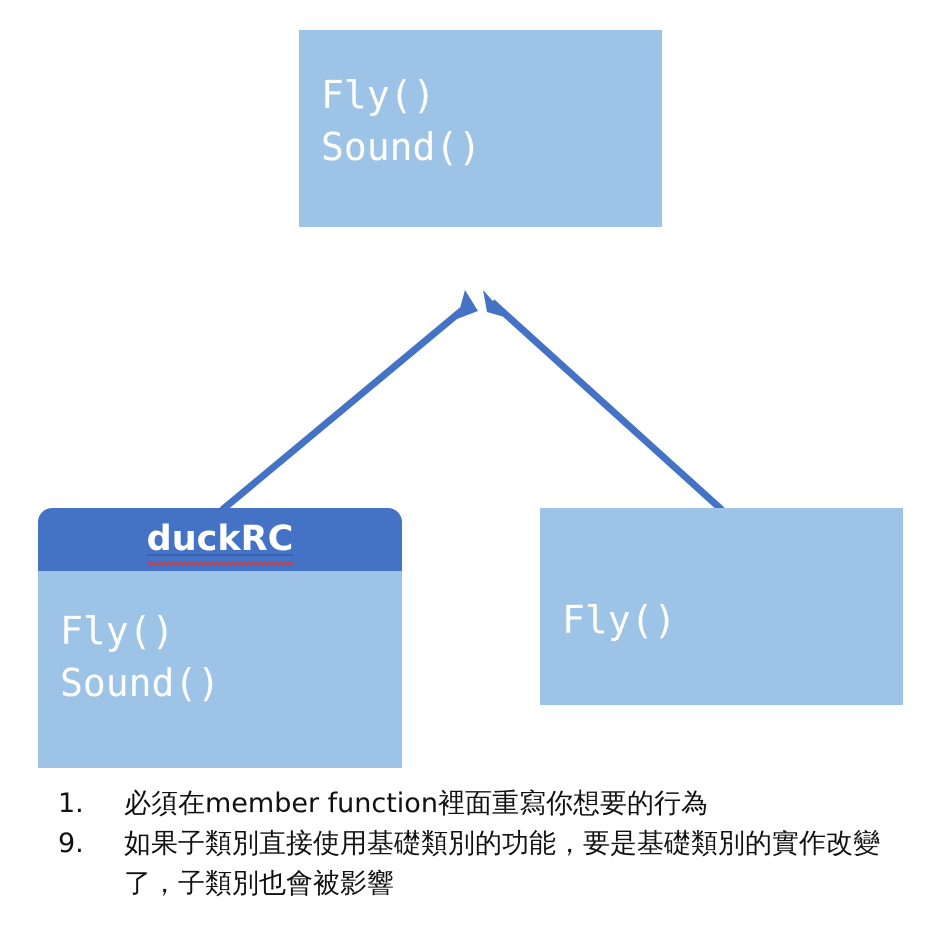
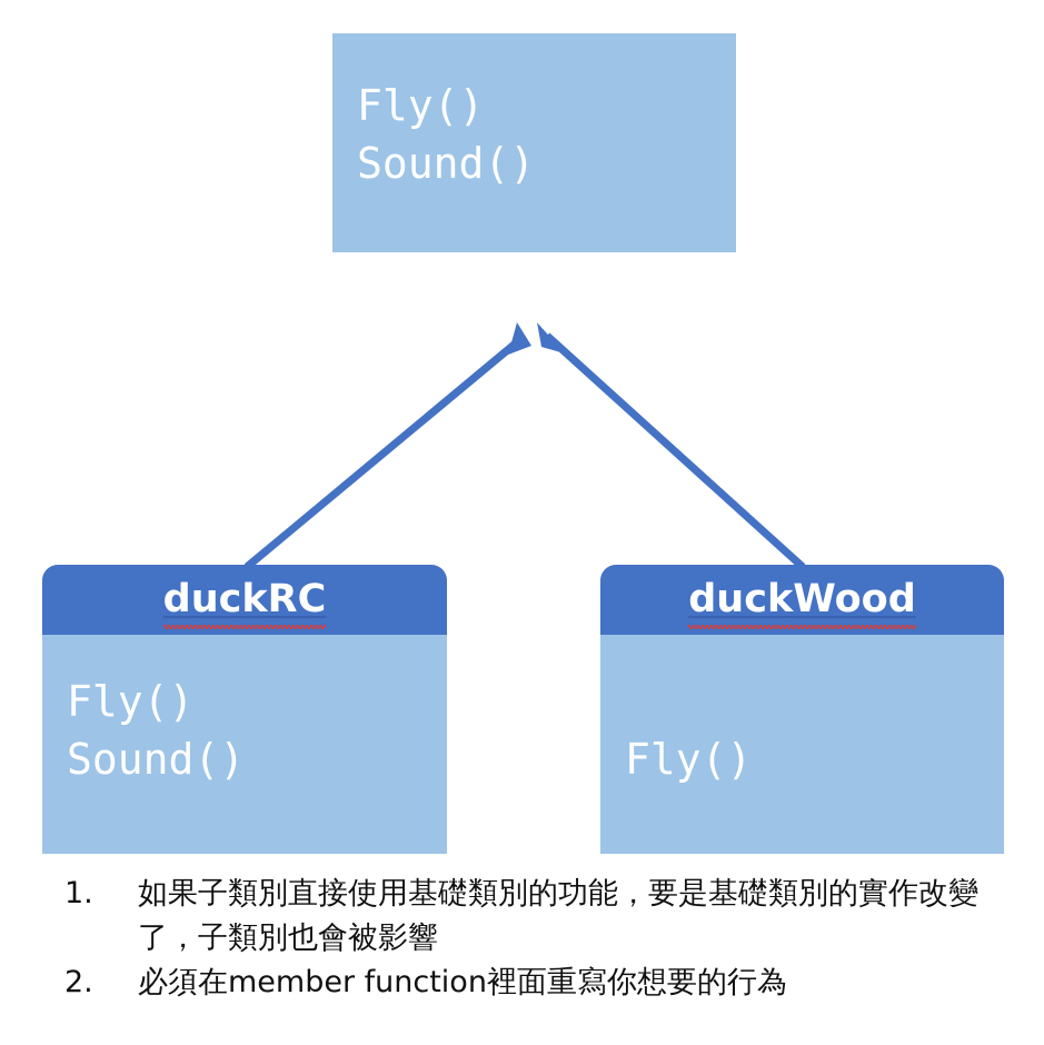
  Fly()
  Sound()
  duckRC
  Fly()
  Sound()
+ duckWood
  Fly()
  1.
- 必須在member function裡面重寫你想要的行為
+ 如果子類別直接使用基礎類別的功能，要是基礎類別的實作改變了，子類別也會被影響
- 9.
+ 2.
- 如果子類別直接使用基礎類別的功能，要是基礎類別的實作改變了，子類別也會被影響
+ 必須在member function裡面重寫你想要的行為
